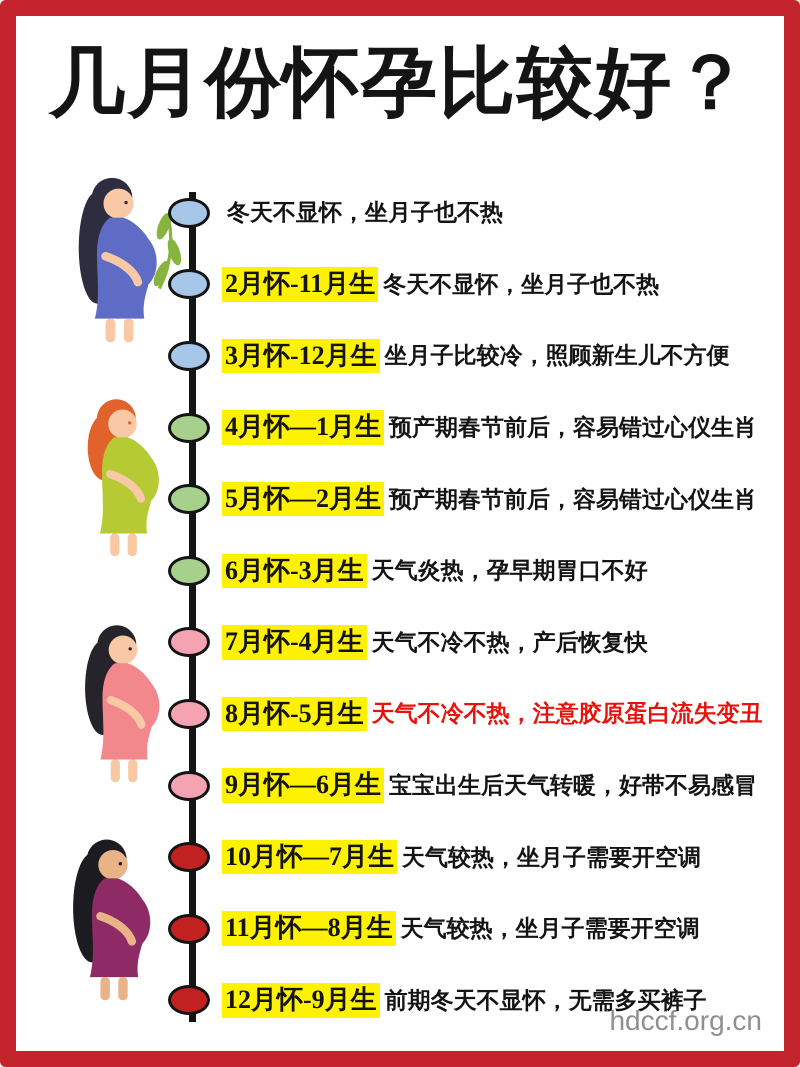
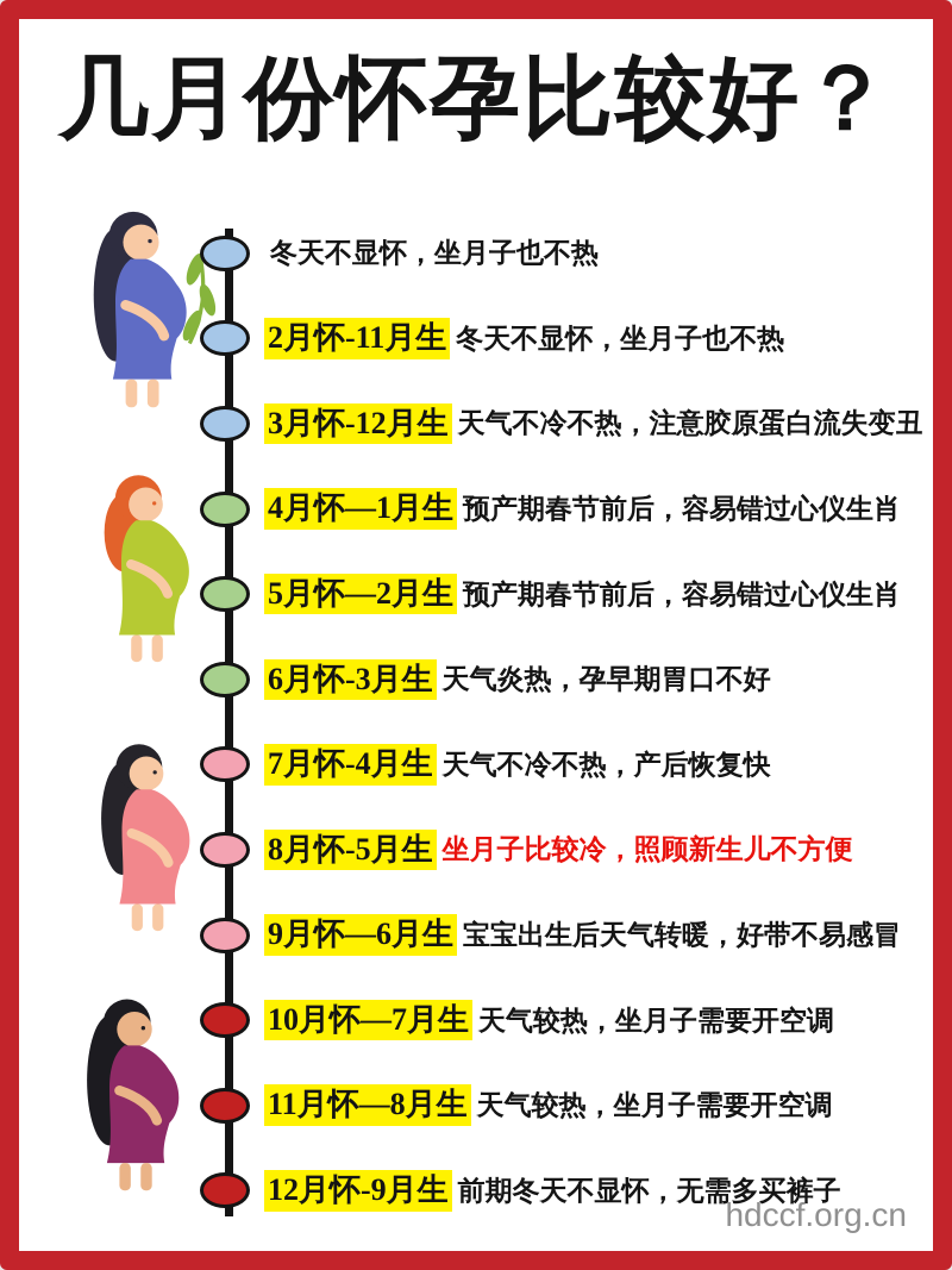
  几月份怀孕比较好？
  冬天不显怀，坐月子也不热
  2月怀-11月生
  冬天不显怀，坐月子也不热
  3月怀-12月生
- 坐月子比较冷，照顾新生儿不方便
+ 天气不冷不热，注意胶原蛋白流失变丑
  4月怀—1月生
  预产期春节前后，容易错过心仪生肖
  5月怀—2月生
  预产期春节前后，容易错过心仪生肖
  6月怀-3月生
  天气炎热，孕早期胃口不好
  7月怀-4月生
  天气不冷不热，产后恢复快
  8月怀-5月生
- 天气不冷不热，注意胶原蛋白流失变丑
+ 坐月子比较冷，照顾新生儿不方便
  9月怀—6月生
  宝宝出生后天气转暖，好带不易感冒
  10月怀—7月生
  天气较热，坐月子需要开空调
  11月怀—8月生
  天气较热，坐月子需要开空调
  12月怀-9月生
  前期冬天不显怀，无需多买裤子
  hdccf.org.cn
